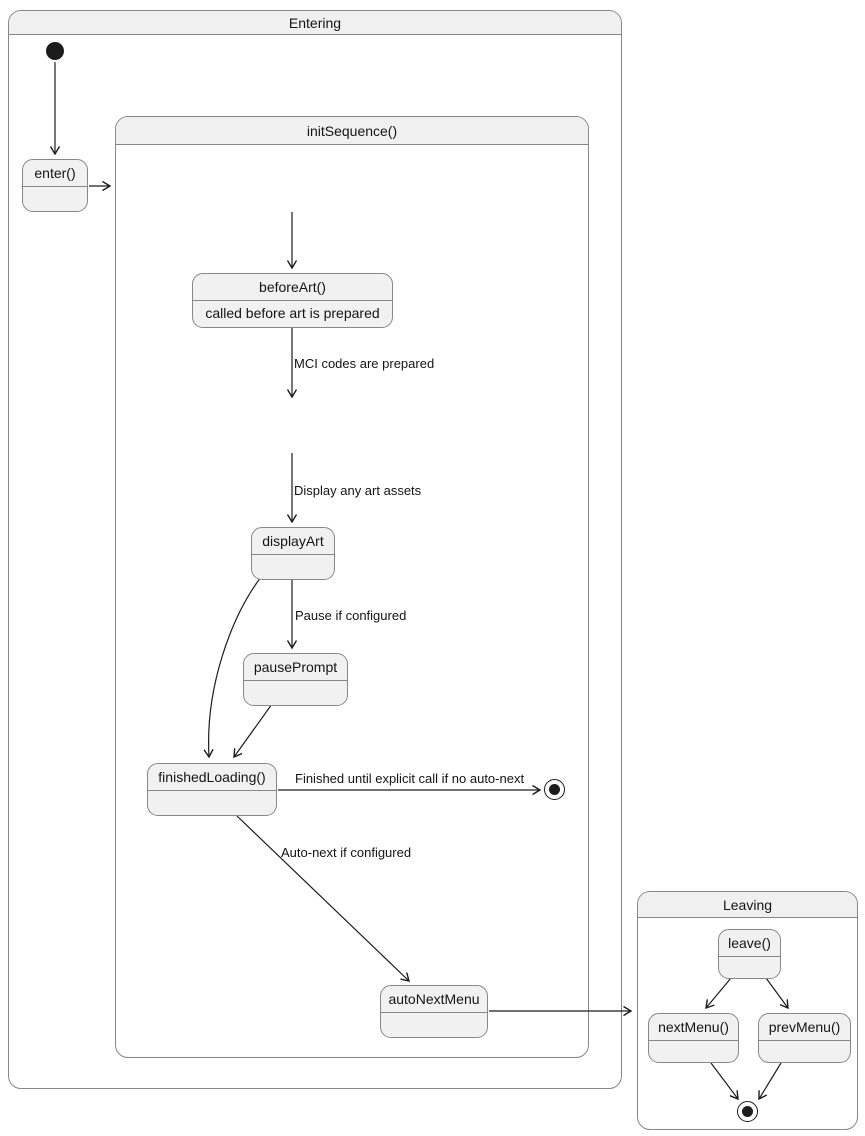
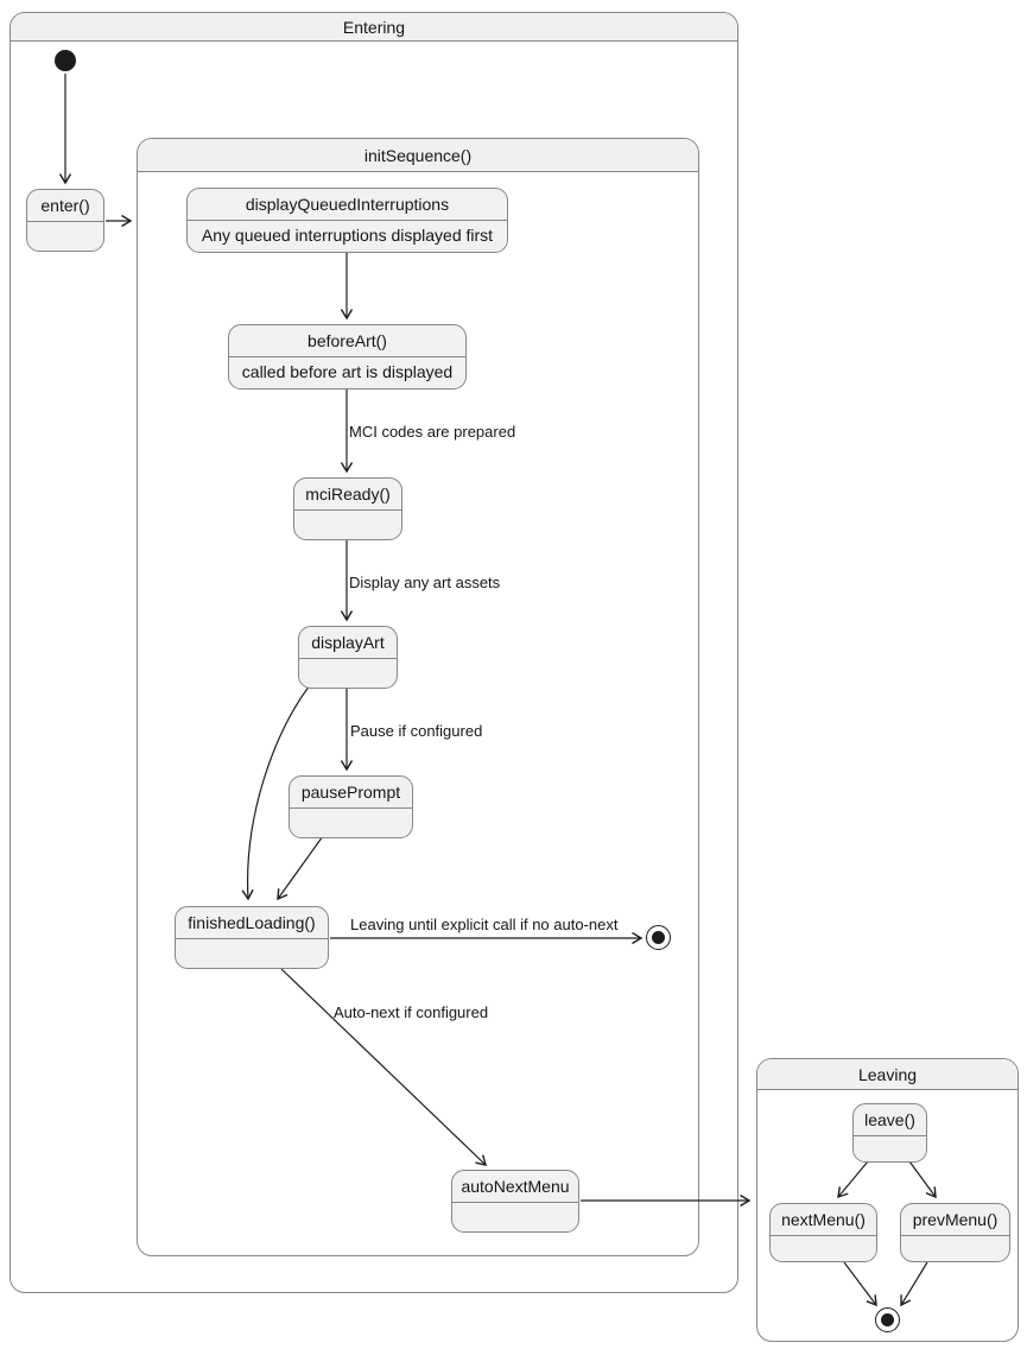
  Entering
  initSequence()
  Leaving
  enter()
+ displayQueuedInterruptions
+ Any queued interruptions displayed first
  beforeArt()
- called before art is prepared
+ called before art is displayed
+ mciReady()
  displayArt
  pausePrompt
  finishedLoading()
  autoNextMenu
  leave()
  nextMenu()
  prevMenu()
  MCI codes are prepared
  Display any art assets
  Pause if configured
- Finished until explicit call if no auto-next
+ Leaving until explicit call if no auto-next
  Auto-next if configured
